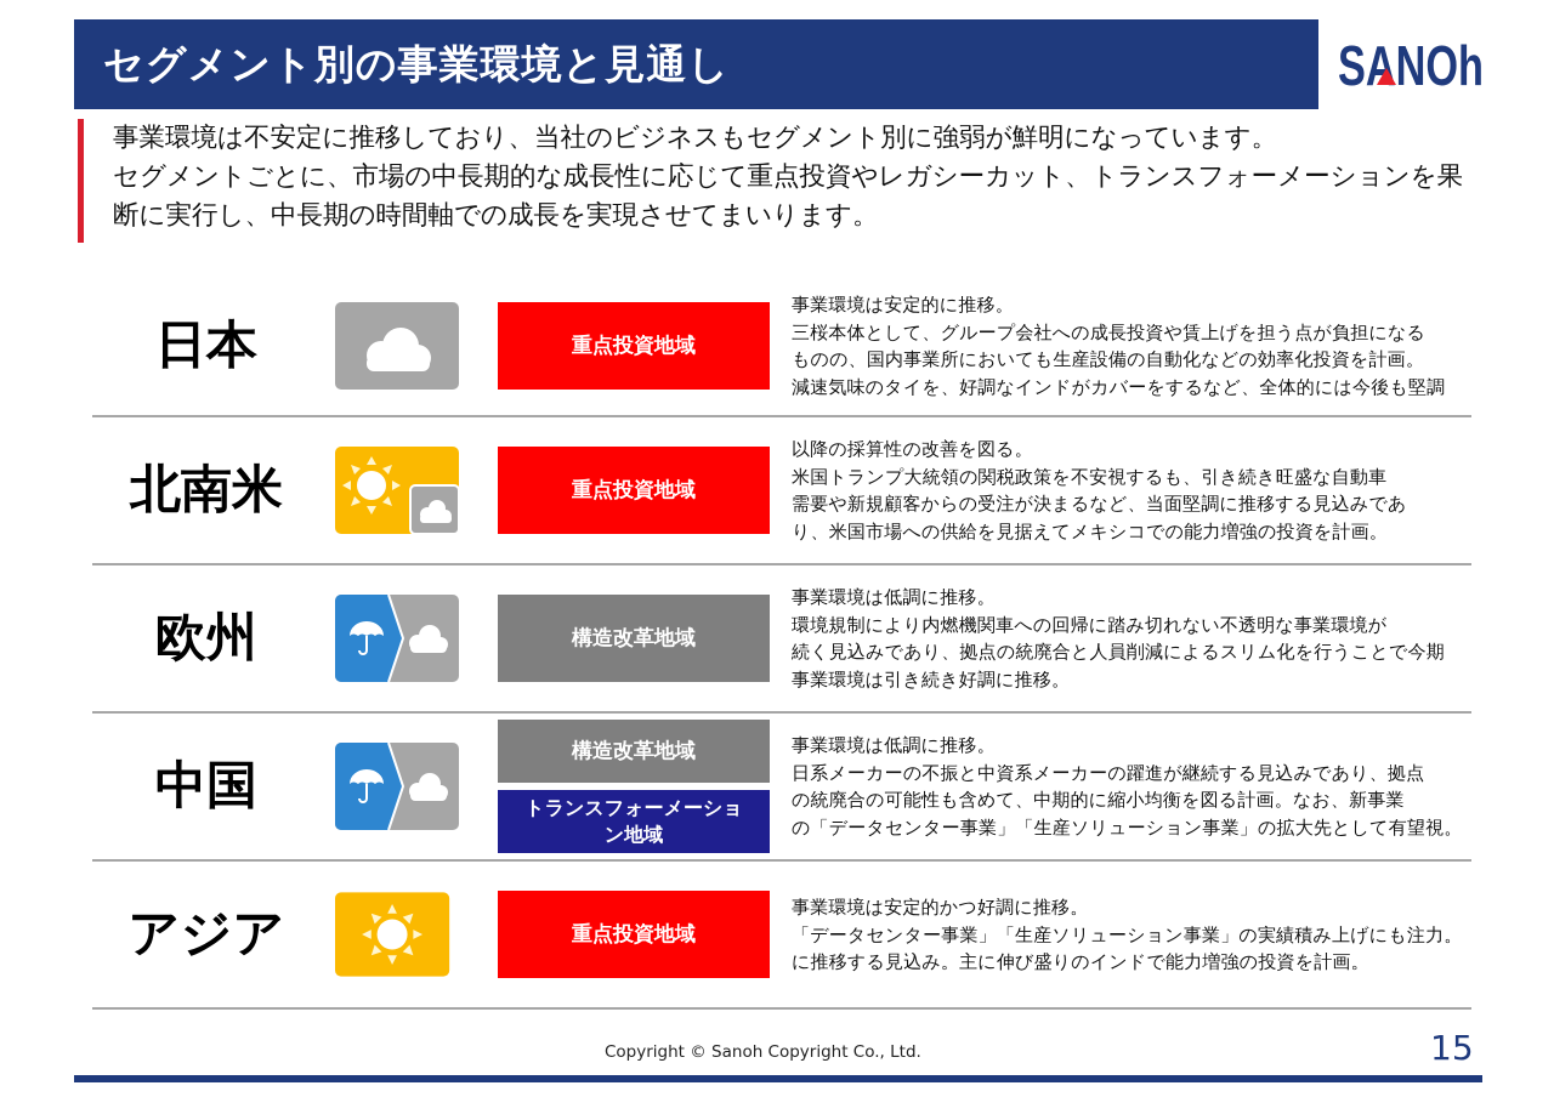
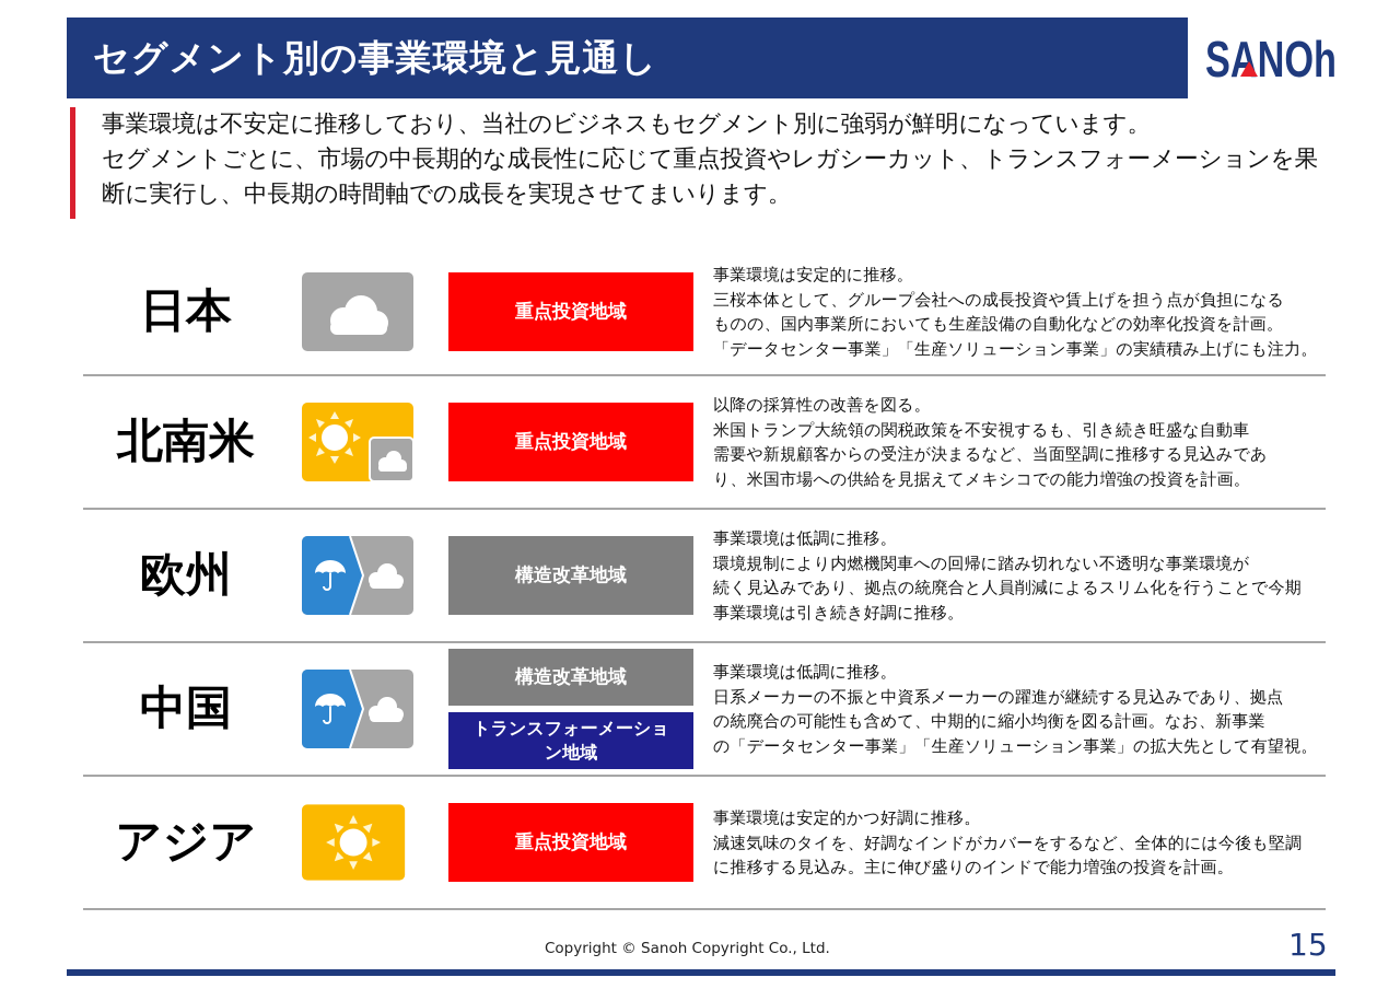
  セグメント別の事業環境と見通し
  SANOh
  事業環境は不安定に推移しており、当社のビジネスもセグメント別に強弱が鮮明になっています。
  セグメントごとに、市場の中長期的な成長性に応じて重点投資やレガシーカット、トランスフォーメーションを果
  断に実行し、中長期の時間軸での成長を実現させてまいります。
  日本
  重点投資地域
  事業環境は安定的に推移。
  三桜本体として、グループ会社への成長投資や賃上げを担う点が負担になる
  ものの、国内事業所においても生産設備の自動化などの効率化投資を計画。
- 減速気味のタイを、好調なインドがカバーをするなど、全体的には今後も堅調
+ 「データセンター事業」「生産ソリューション事業」の実績積み上げにも注力。
  北南米
  重点投資地域
  以降の採算性の改善を図る。
  米国トランプ大統領の関税政策を不安視するも、引き続き旺盛な自動車
  需要や新規顧客からの受注が決まるなど、当面堅調に推移する見込みであ
  り、米国市場への供給を見据えてメキシコでの能力増強の投資を計画。
  欧州
  構造改革地域
  事業環境は低調に推移。
  環境規制により内燃機関車への回帰に踏み切れない不透明な事業環境が
  続く見込みであり、拠点の統廃合と人員削減によるスリム化を行うことで今期
  事業環境は引き続き好調に推移。
  中国
  構造改革地域
  トランスフォーメーション地域
  事業環境は低調に推移。
  日系メーカーの不振と中資系メーカーの躍進が継続する見込みであり、拠点
  の統廃合の可能性も含めて、中期的に縮小均衡を図る計画。なお、新事業
  の「データセンター事業」「生産ソリューション事業」の拡大先として有望視。
  アジア
  重点投資地域
  事業環境は安定的かつ好調に推移。
- 「データセンター事業」「生産ソリューション事業」の実績積み上げにも注力。
+ 減速気味のタイを、好調なインドがカバーをするなど、全体的には今後も堅調
  に推移する見込み。主に伸び盛りのインドで能力増強の投資を計画。
  Copyright © Sanoh Copyright Co., Ltd.
  15
